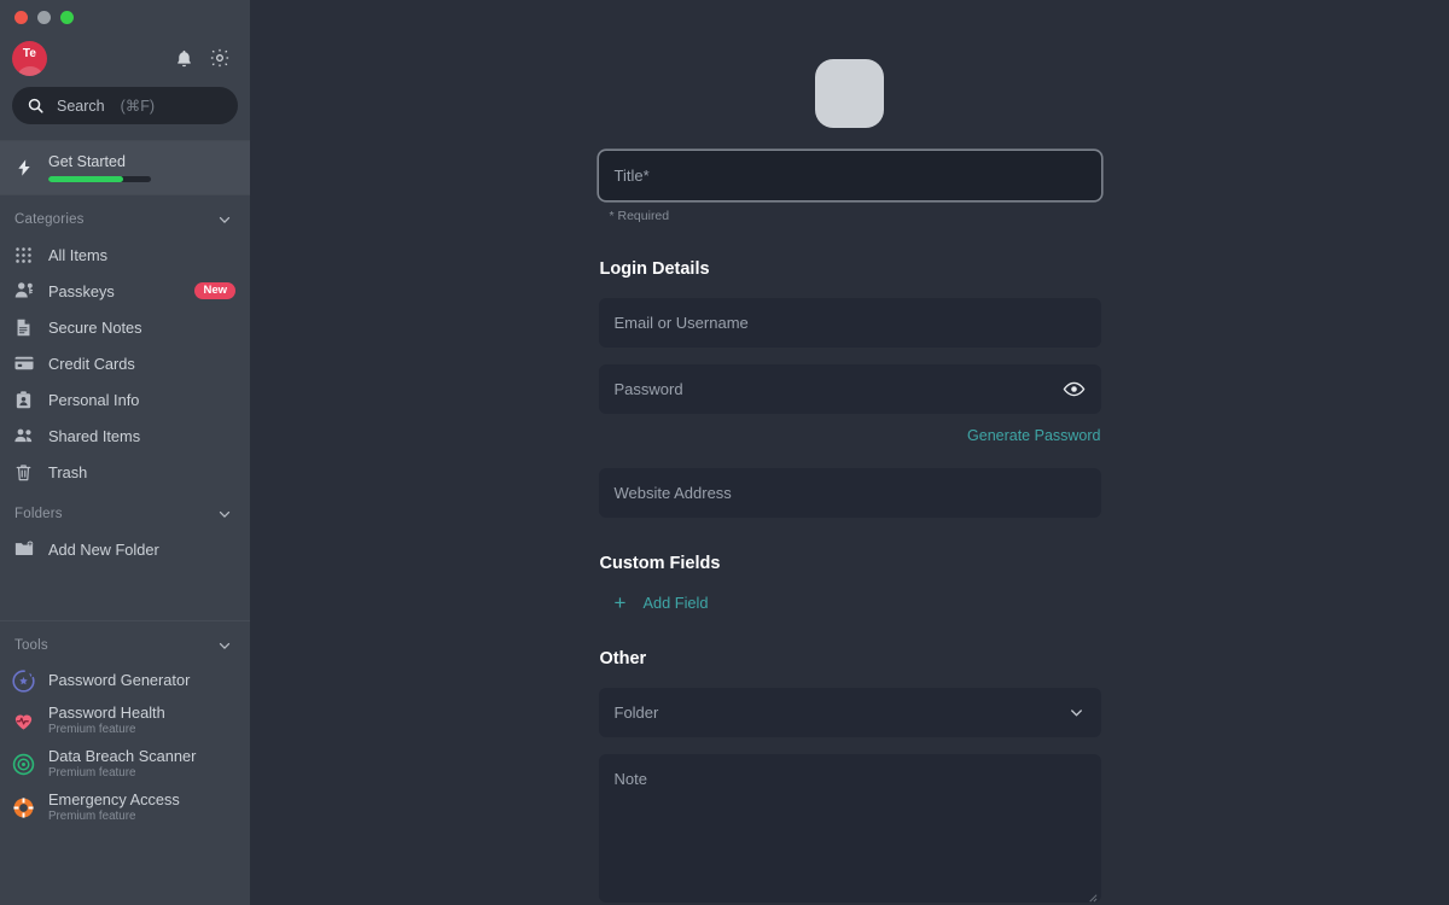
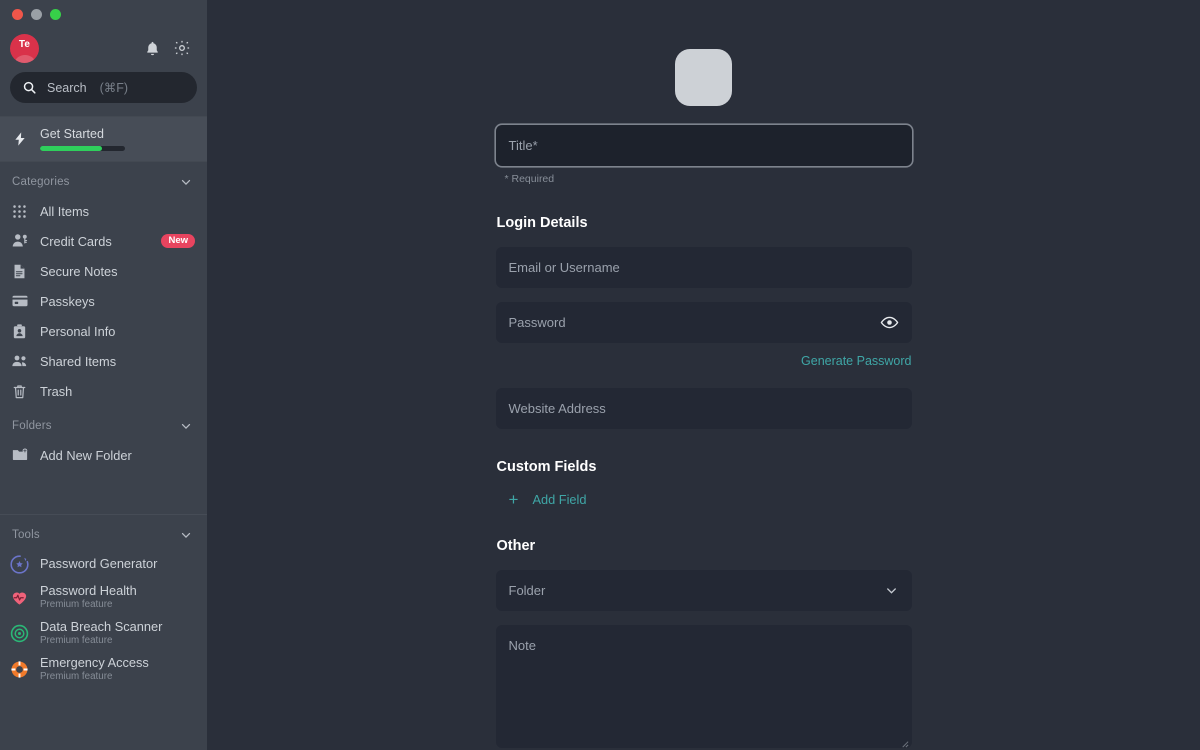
  Te
  Search
  (⌘F)
  Get Started
  Categories
  All Items
- Passkeys
+ Credit Cards
  New
  Secure Notes
- Credit Cards
+ Passkeys
  Personal Info
  Shared Items
  Trash
  Folders
  Add New Folder
  Tools
  Password Generator
  Password Health
  Premium feature
  Data Breach Scanner
  Premium feature
  Emergency Access
  Premium feature
  Title*
  * Required
  Login Details
  Email or Username
  Password
  Generate Password
  Website Address
  Custom Fields
  +
  Add Field
  Other
  Folder
  Note
